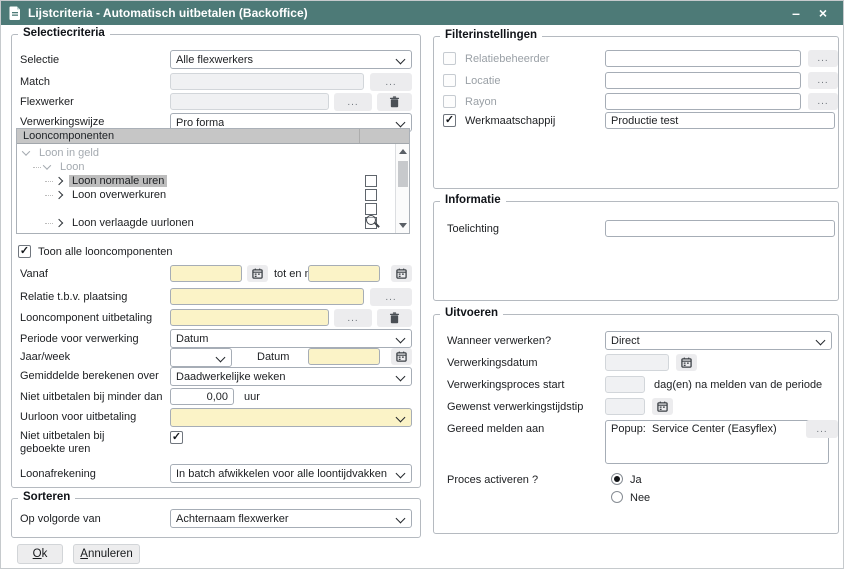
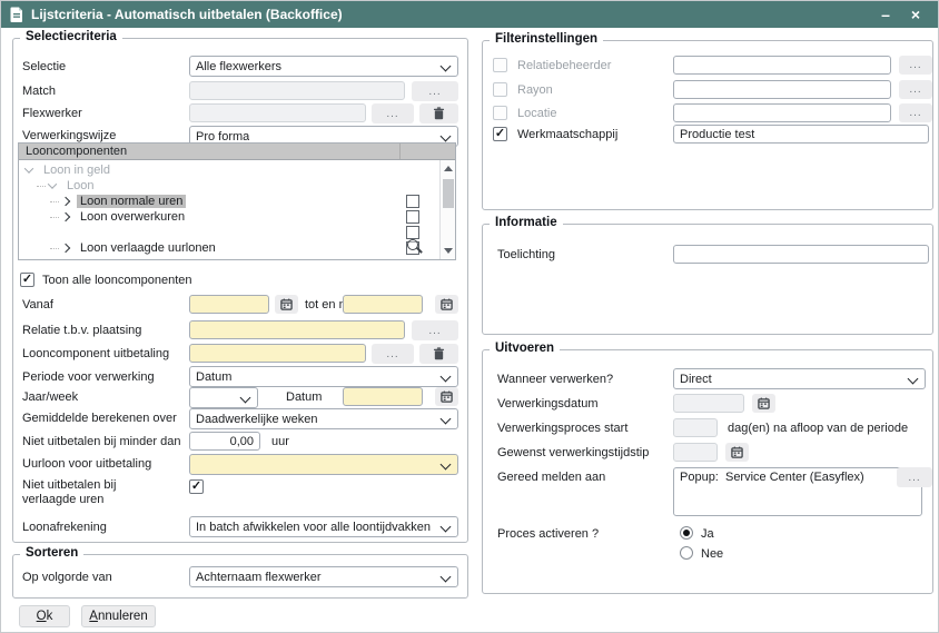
  Lijstcriteria - Automatisch uitbetalen (Backoffice)
  –
  ×
  Selectiecriteria
  Selectie
  Alle flexwerkers
  Match
  ...
  Flexwerker
  ...
  Verwerkingswijze
  Pro forma
  Looncomponenten
  Loon in geld
  Loon
  Loon normale uren
  Loon overwerkuren
  Loon verlaagde uurlonen
  ✓
  Toon alle looncomponenten
  Vanaf
  Relatie t.b.v. plaatsing
  ...
  Looncomponent uitbetaling
  ...
  Periode voor verwerking
  Datum
  Jaar/week
  Datum
  Gemiddelde berekenen over
  Daadwerkelijke weken
  Niet uitbetalen bij minder dan
  0,00
  uur
  Uurloon voor uitbetaling
- Niet uitbetalen bij geboekte uren
+ Niet uitbetalen bij verlaagde uren
  ✓
  Loonafrekening
  In batch afwikkelen voor alle loontijdvakken
  Sorteren
  Op volgorde van
  Achternaam flexwerker
  Ok
  Annuleren
  Filterinstellingen
  Relatiebeheerder
  ...
- Locatie
+ Rayon
  ...
- Rayon
+ Locatie
  ...
  ✓
  Werkmaatschappij
  Productie test
  Informatie
  Toelichting
  Uitvoeren
  Wanneer verwerken?
  Direct
  Verwerkingsdatum
  Verwerkingsproces start
- dag(en) na melden van de periode
+ dag(en) na afloop van de periode
  Gewenst verwerkingstijdstip
  Gereed melden aan
  Popup: Service Center (Easyflex)
  ...
  Proces activeren ?
  Ja
  Nee
